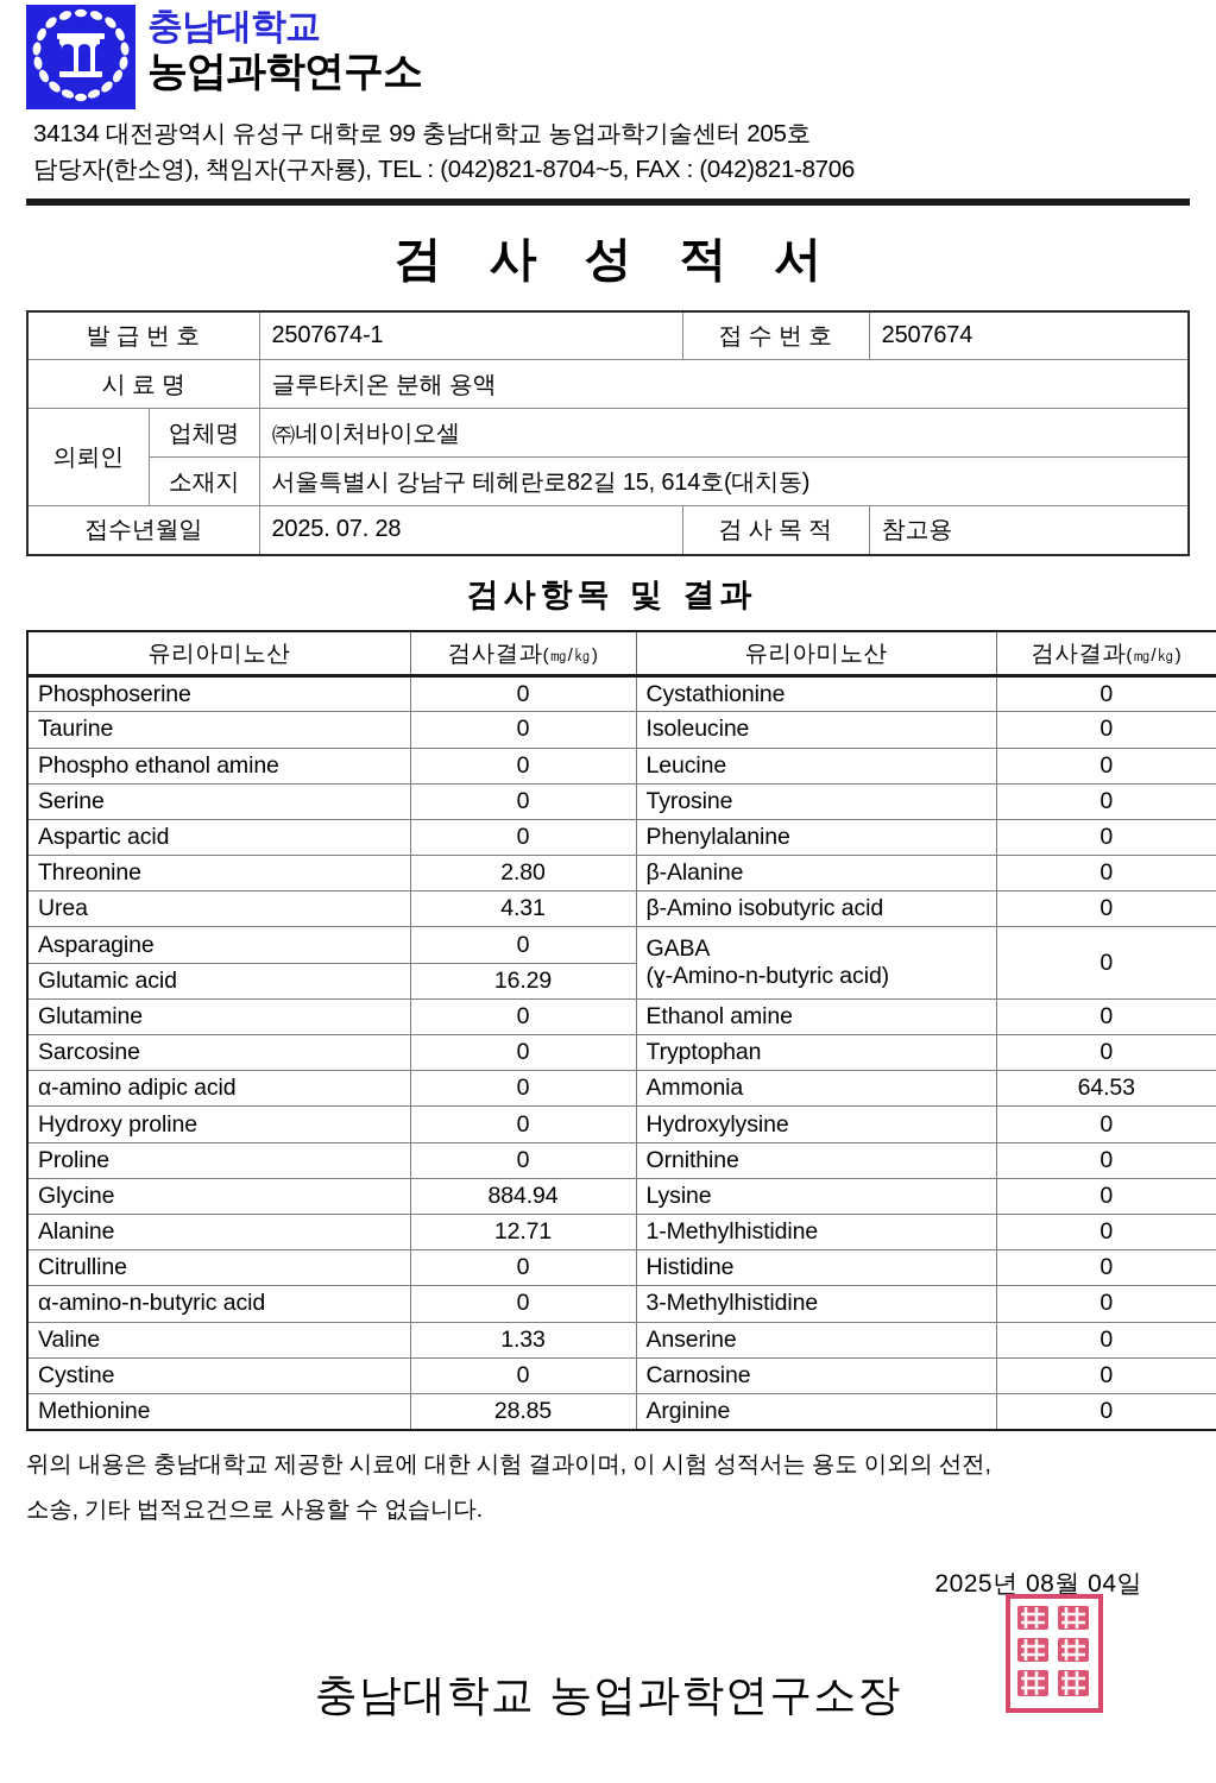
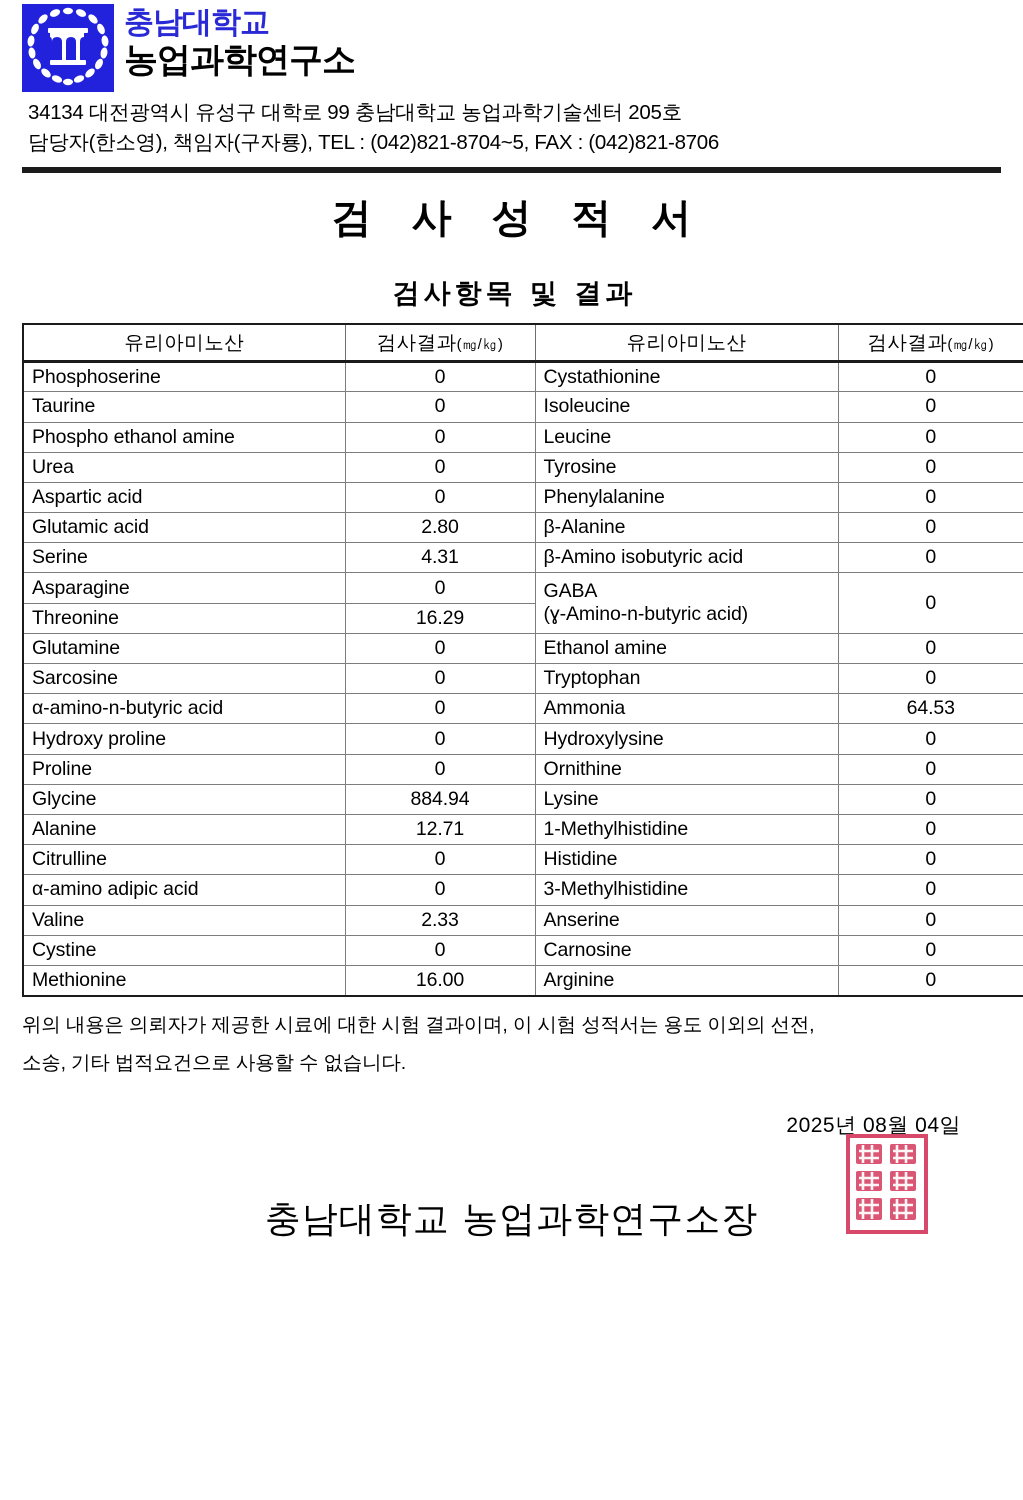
  충남대학교
  농업과학연구소
  34134 대전광역시 유성구 대학로 99 충남대학교 농업과학기술센터 205호
  담당자(한소영), 책임자(구자룡), TEL : (042)821-8704~5, FAX : (042)821-8706
  검 사 성 적 서
- 발 급 번 호	2507674-1	접 수 번 호	2507674
- 시 료 명	글루타치온 분해 용액
- 의뢰인	업체명	㈜네이처바이오셀
- 소재지	서울특별시 강남구 테헤란로82길 15, 614호(대치동)
- 접수년월일	2025. 07. 28	검 사 목 적	참고용
  검사항목 및 결과
  유리아미노산	검사결과(㎎/㎏)	유리아미노산	검사결과(㎎/㎏)
  Phosphoserine	0	Cystathionine	0
  Taurine	0	Isoleucine	0
  Phospho ethanol amine	0	Leucine	0
- Serine	0	Tyrosine	0
+ Urea	0	Tyrosine	0
  Aspartic acid	0	Phenylalanine	0
- Threonine	2.80	β-Alanine	0
+ Glutamic acid	2.80	β-Alanine	0
- Urea	4.31	β-Amino isobutyric acid	0
+ Serine	4.31	β-Amino isobutyric acid	0
  Asparagine	0	GABA(ɣ-Amino-n-butyric acid)	0
- Glutamic acid	16.29
+ Threonine	16.29
  Glutamine	0	Ethanol amine	0
  Sarcosine	0	Tryptophan	0
- α-amino adipic acid	0	Ammonia	64.53
+ α-amino-n-butyric acid	0	Ammonia	64.53
  Hydroxy proline	0	Hydroxylysine	0
  Proline	0	Ornithine	0
  Glycine	884.94	Lysine	0
  Alanine	12.71	1-Methylhistidine	0
  Citrulline	0	Histidine	0
- α-amino-n-butyric acid	0	3-Methylhistidine	0
+ α-amino adipic acid	0	3-Methylhistidine	0
- Valine	1.33	Anserine	0
+ Valine	2.33	Anserine	0
  Cystine	0	Carnosine	0
- Methionine	28.85	Arginine	0
+ Methionine	16.00	Arginine	0
- 위의 내용은 충남대학교 제공한 시료에 대한 시험 결과이며, 이 시험 성적서는 용도 이외의 선전,
+ 위의 내용은 의뢰자가 제공한 시료에 대한 시험 결과이며, 이 시험 성적서는 용도 이외의 선전,
  소송, 기타 법적요건으로 사용할 수 없습니다.
  2025년 08월 04일
  충남대학교 농업과학연구소장
